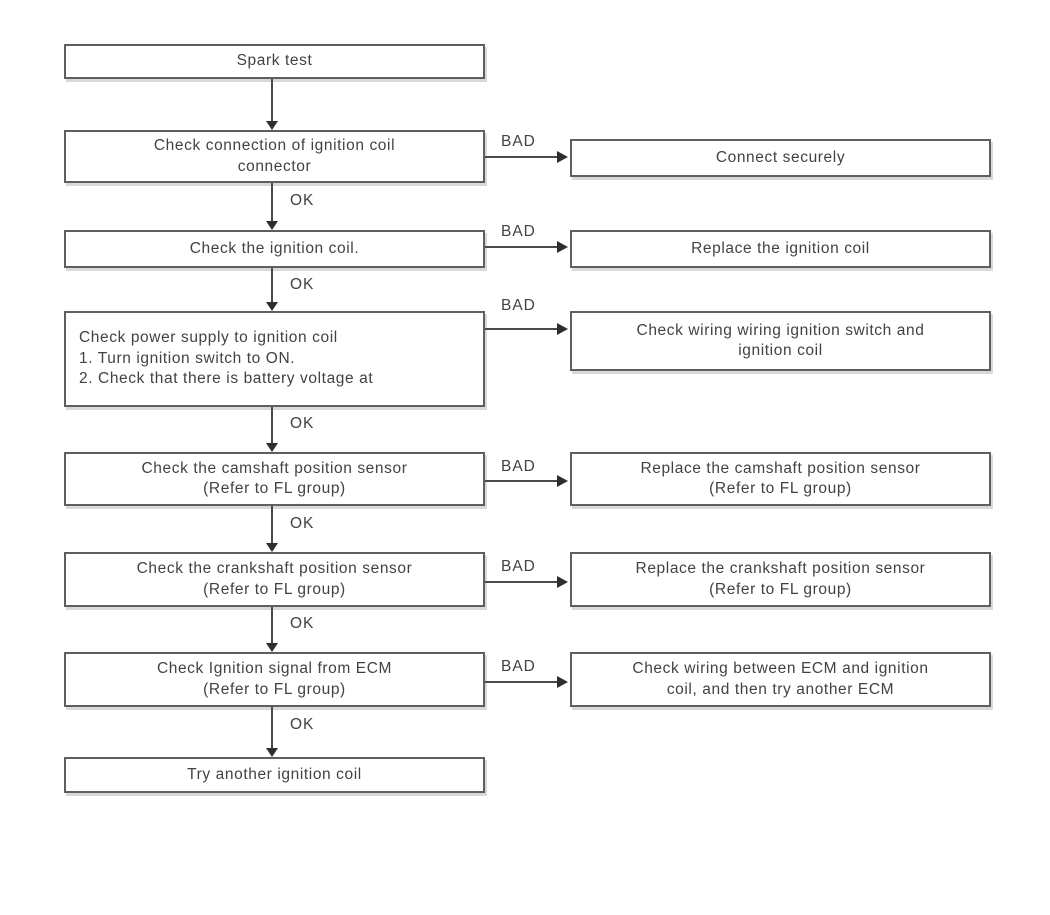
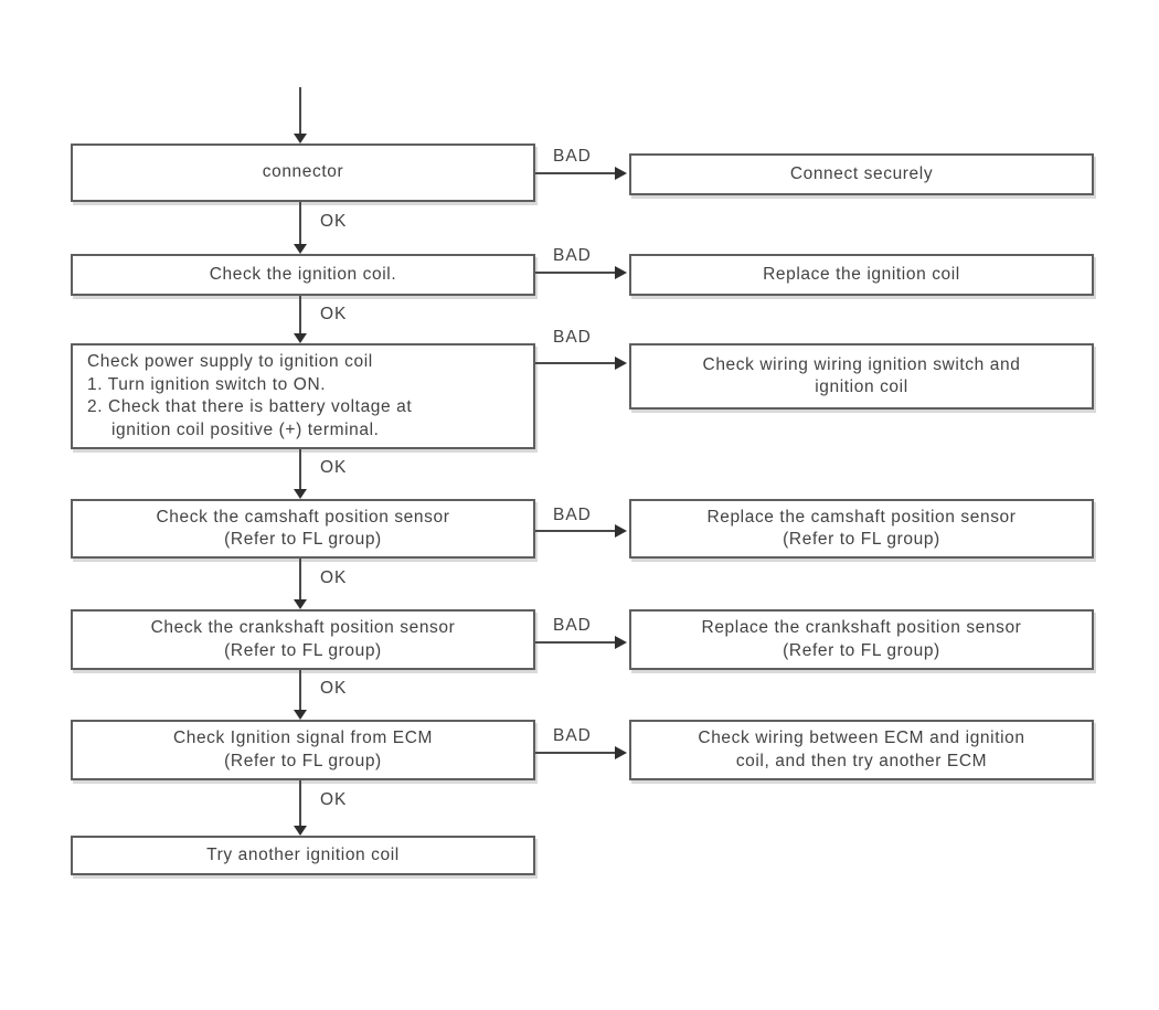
- Spark test
- Check connection of ignition coil
  connector
  Check the ignition coil.
  Check power supply to ignition coil
  1. Turn ignition switch to ON.
  2. Check that there is battery voltage at
+ ignition coil positive (+) terminal.
  Check the camshaft position sensor
  (Refer to FL group)
  Check the crankshaft position sensor
  (Refer to FL group)
  Check Ignition signal from ECM
  (Refer to FL group)
  Try another ignition coil
  Connect securely
  Replace the ignition coil
  Check wiring wiring ignition switch and
  ignition coil
  Replace the camshaft position sensor
  (Refer to FL group)
  Replace the crankshaft position sensor
  (Refer to FL group)
  Check wiring between ECM and ignition
  coil, and then try another ECM
  OK
  OK
  OK
  OK
  OK
  OK
  BAD
  BAD
  BAD
  BAD
  BAD
  BAD
